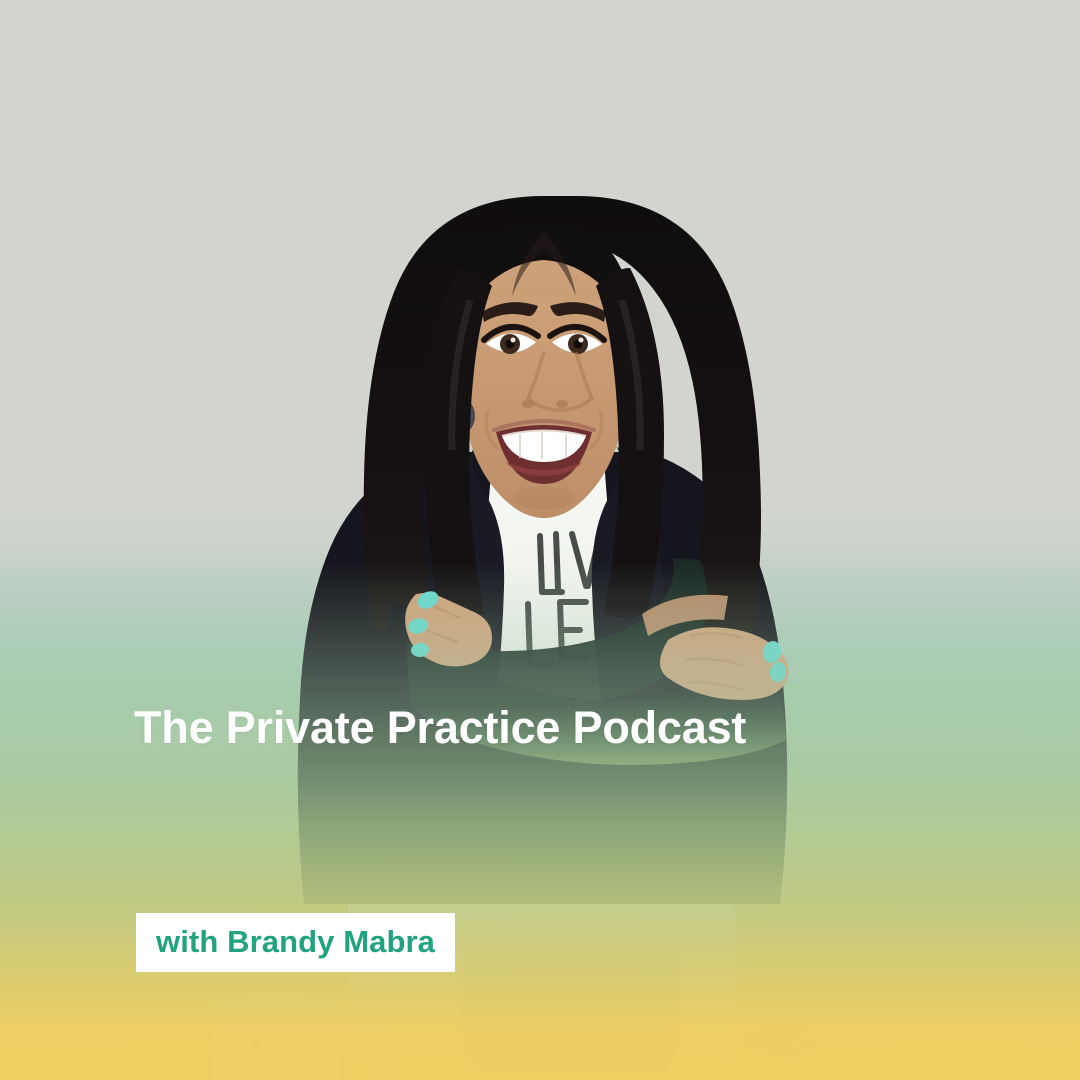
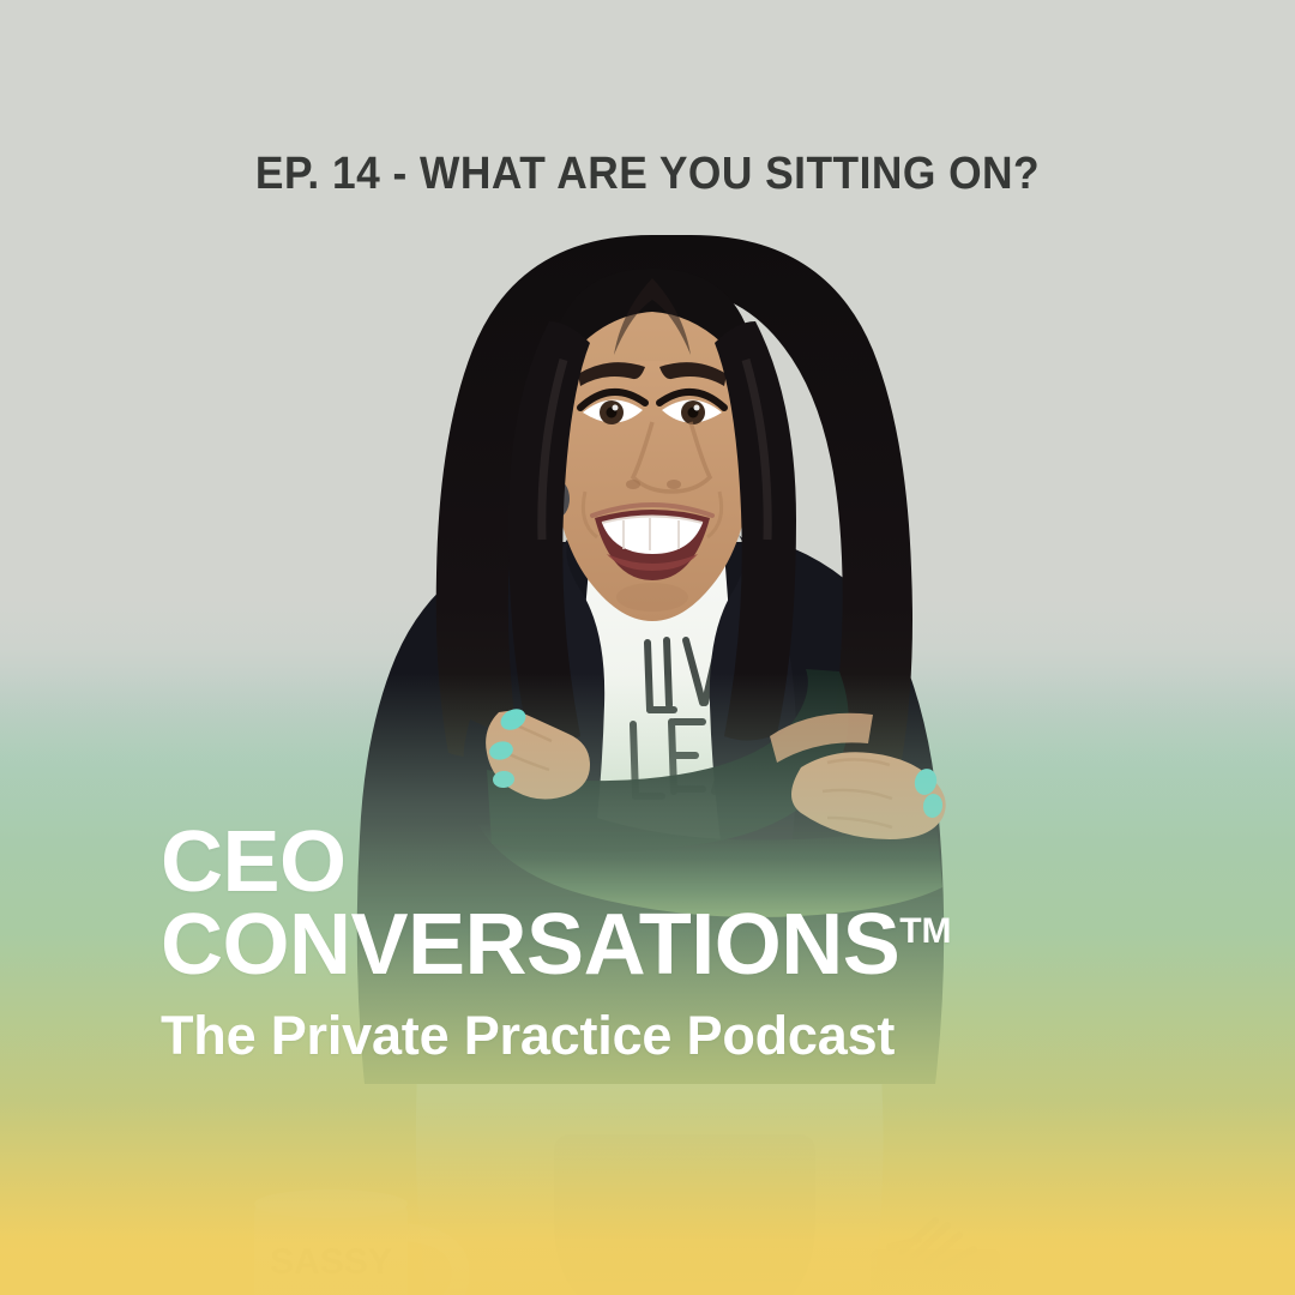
+ EP. 14 - WHAT ARE YOU SITTING ON?
+ CEO
+ CONVERSATIONSTM
  The Private Practice Podcast
- with Brandy Mabra
